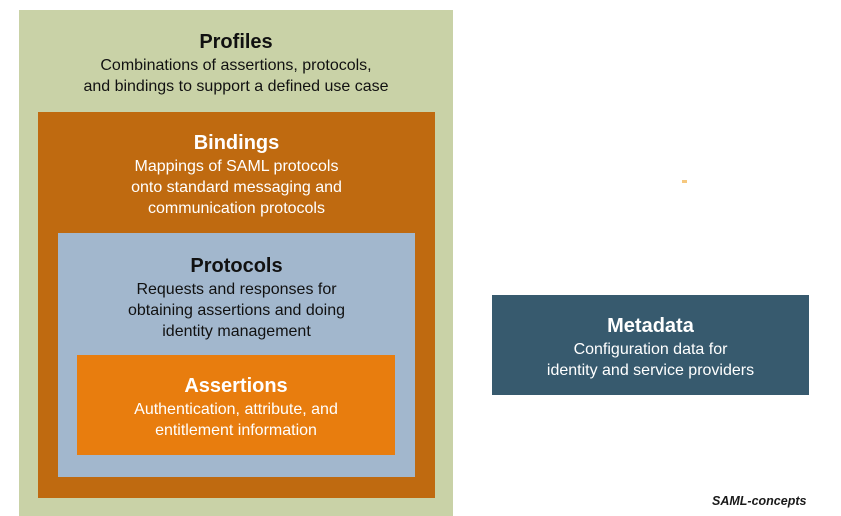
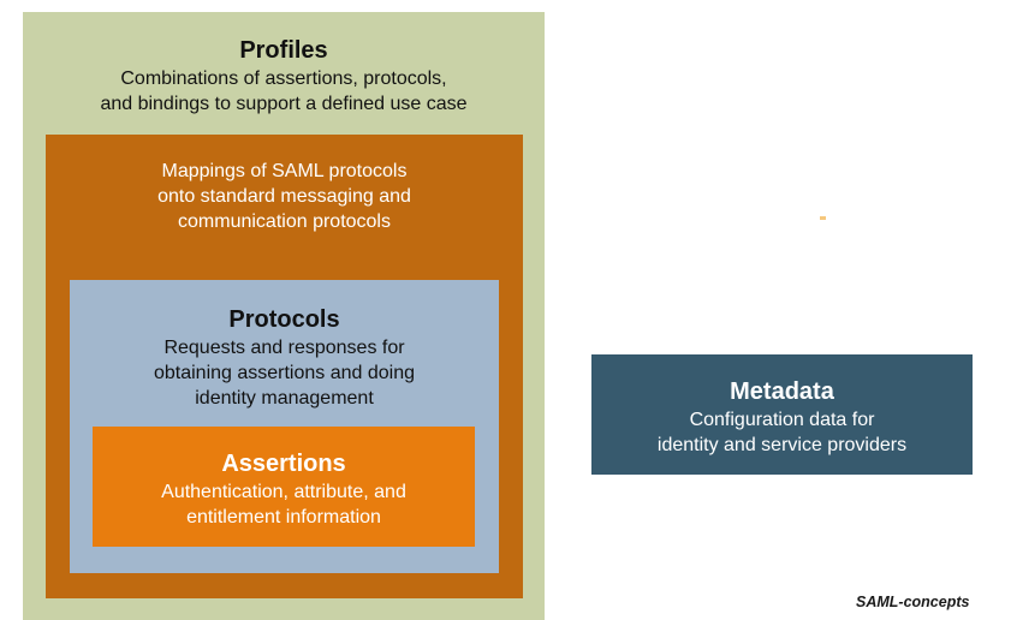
  Profiles
  Combinations of assertions, protocols,
  and bindings to support a defined use case
- Bindings
  Mappings of SAML protocols
  onto standard messaging and
  communication protocols
  Protocols
  Requests and responses for
  obtaining assertions and doing
  identity management
  Assertions
  Authentication, attribute, and
  entitlement information
  Metadata
  Configuration data for
  identity and service providers
  SAML-concepts
